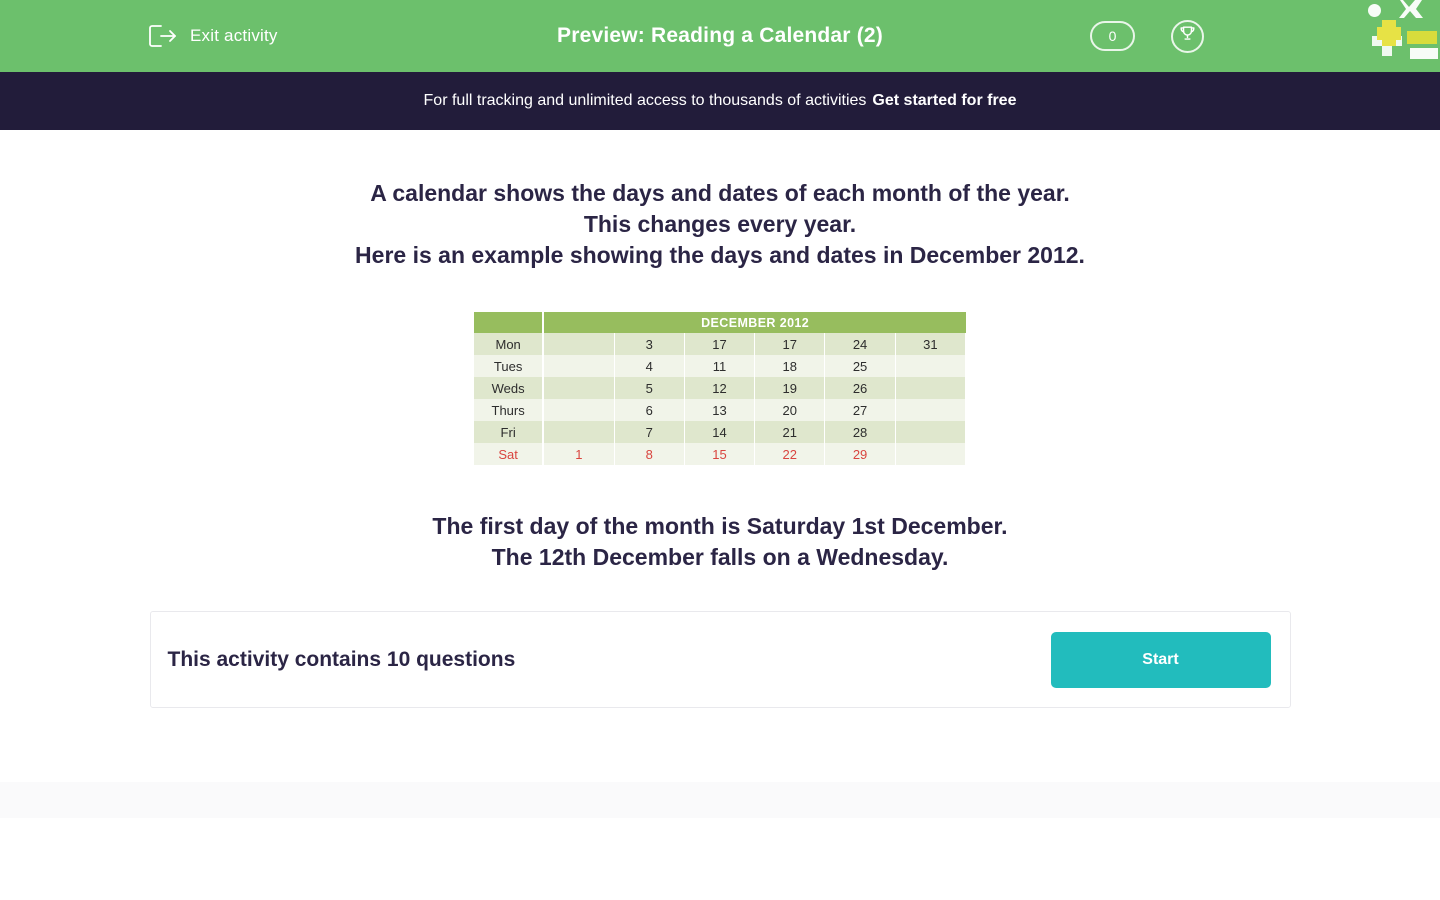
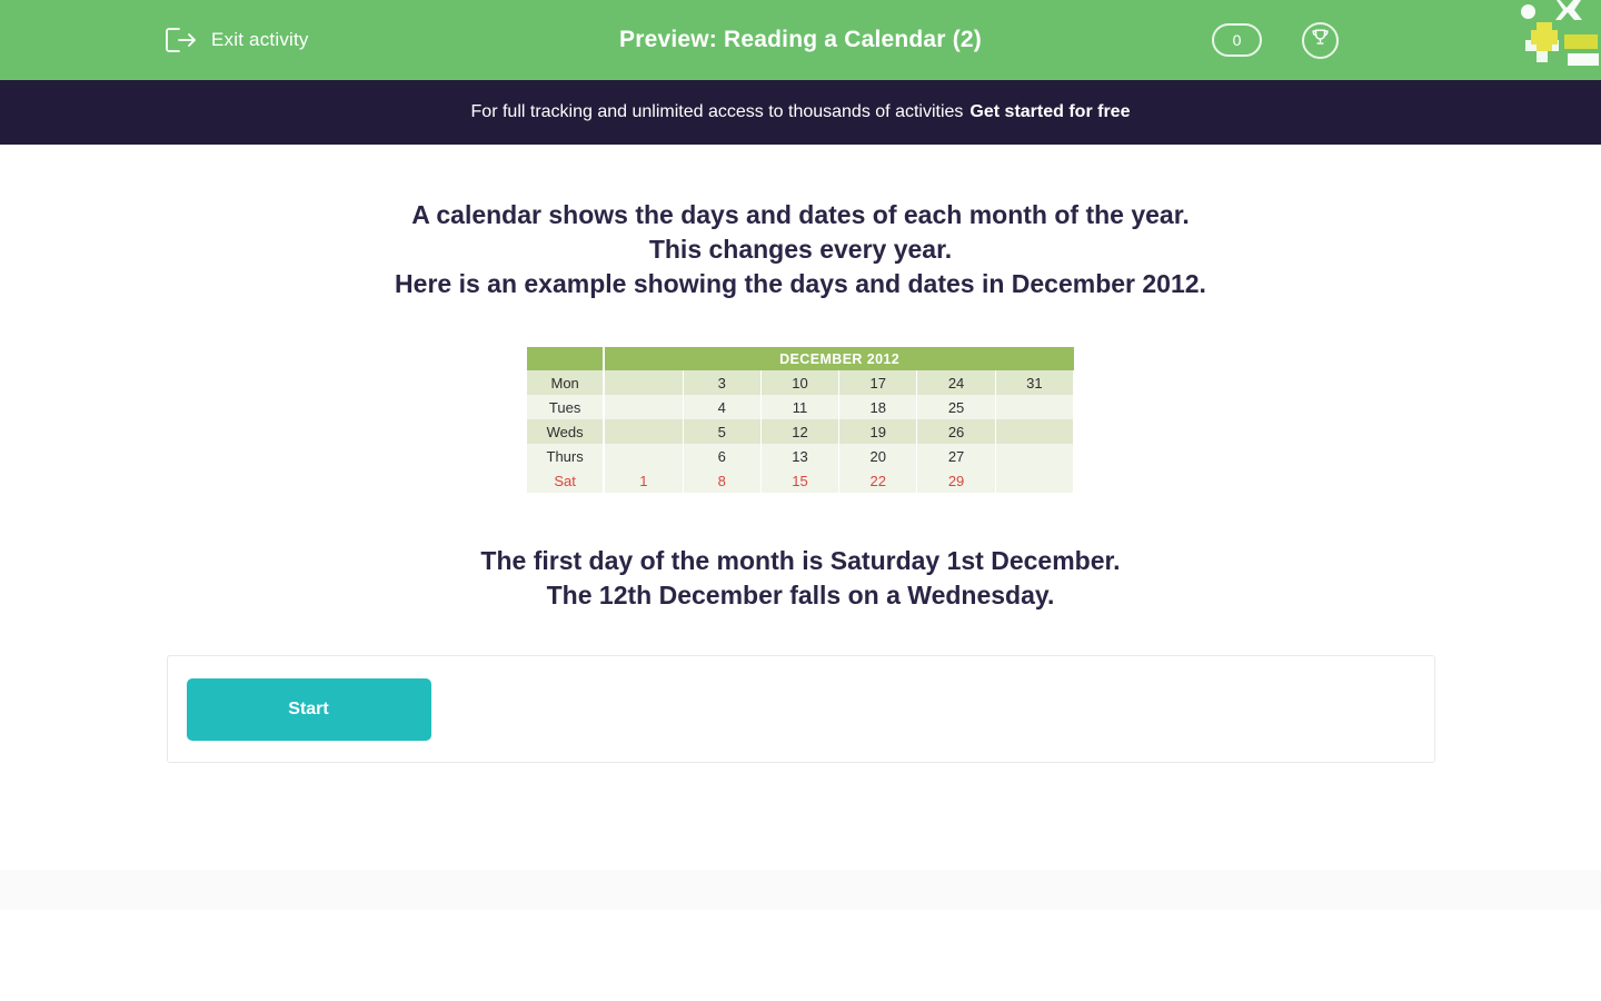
  Exit activity
  Preview: Reading a Calendar (2)
  0
  For full tracking and unlimited access to thousands of activities
  Get started for free
  A calendar shows the days and dates of each month of the year.
  This changes every year.
  Here is an example showing the days and dates in December 2012.
  	DECEMBER 2012
- Mon		3	17	17	24	31
+ Mon		3	10	17	24	31
  Tues		4	11	18	25
  Weds		5	12	19	26
  Thurs		6	13	20	27
- Fri		7	14	21	28
  Sat	1	8	15	22	29
  The first day of the month is Saturday 1st December.
  The 12th December falls on a Wednesday.
- This activity contains 10 questions
  Start
